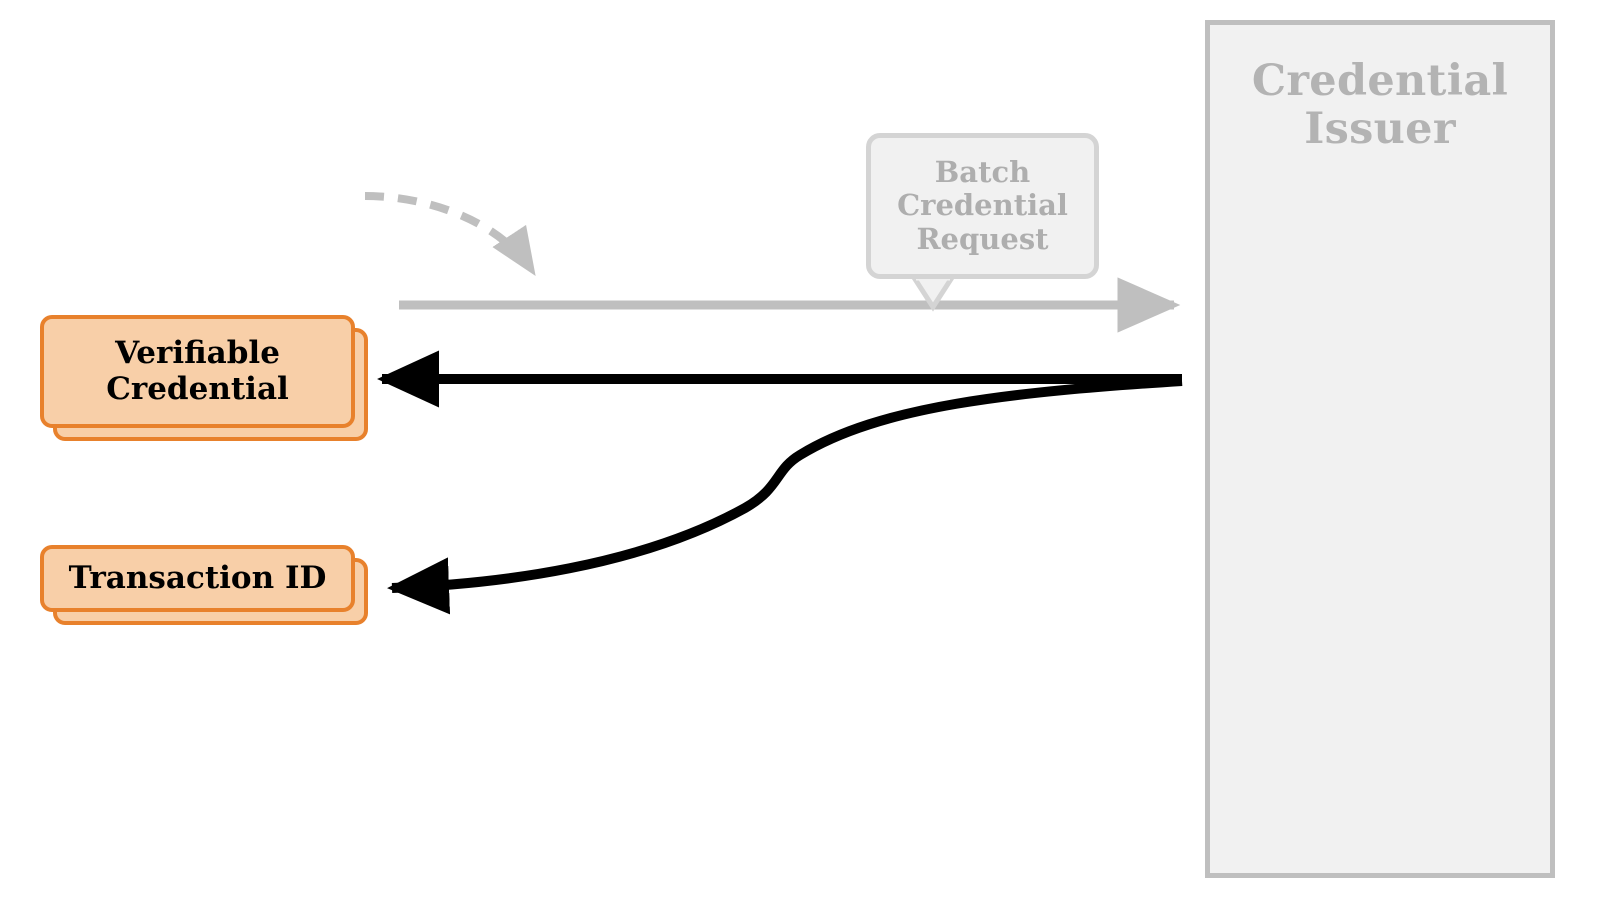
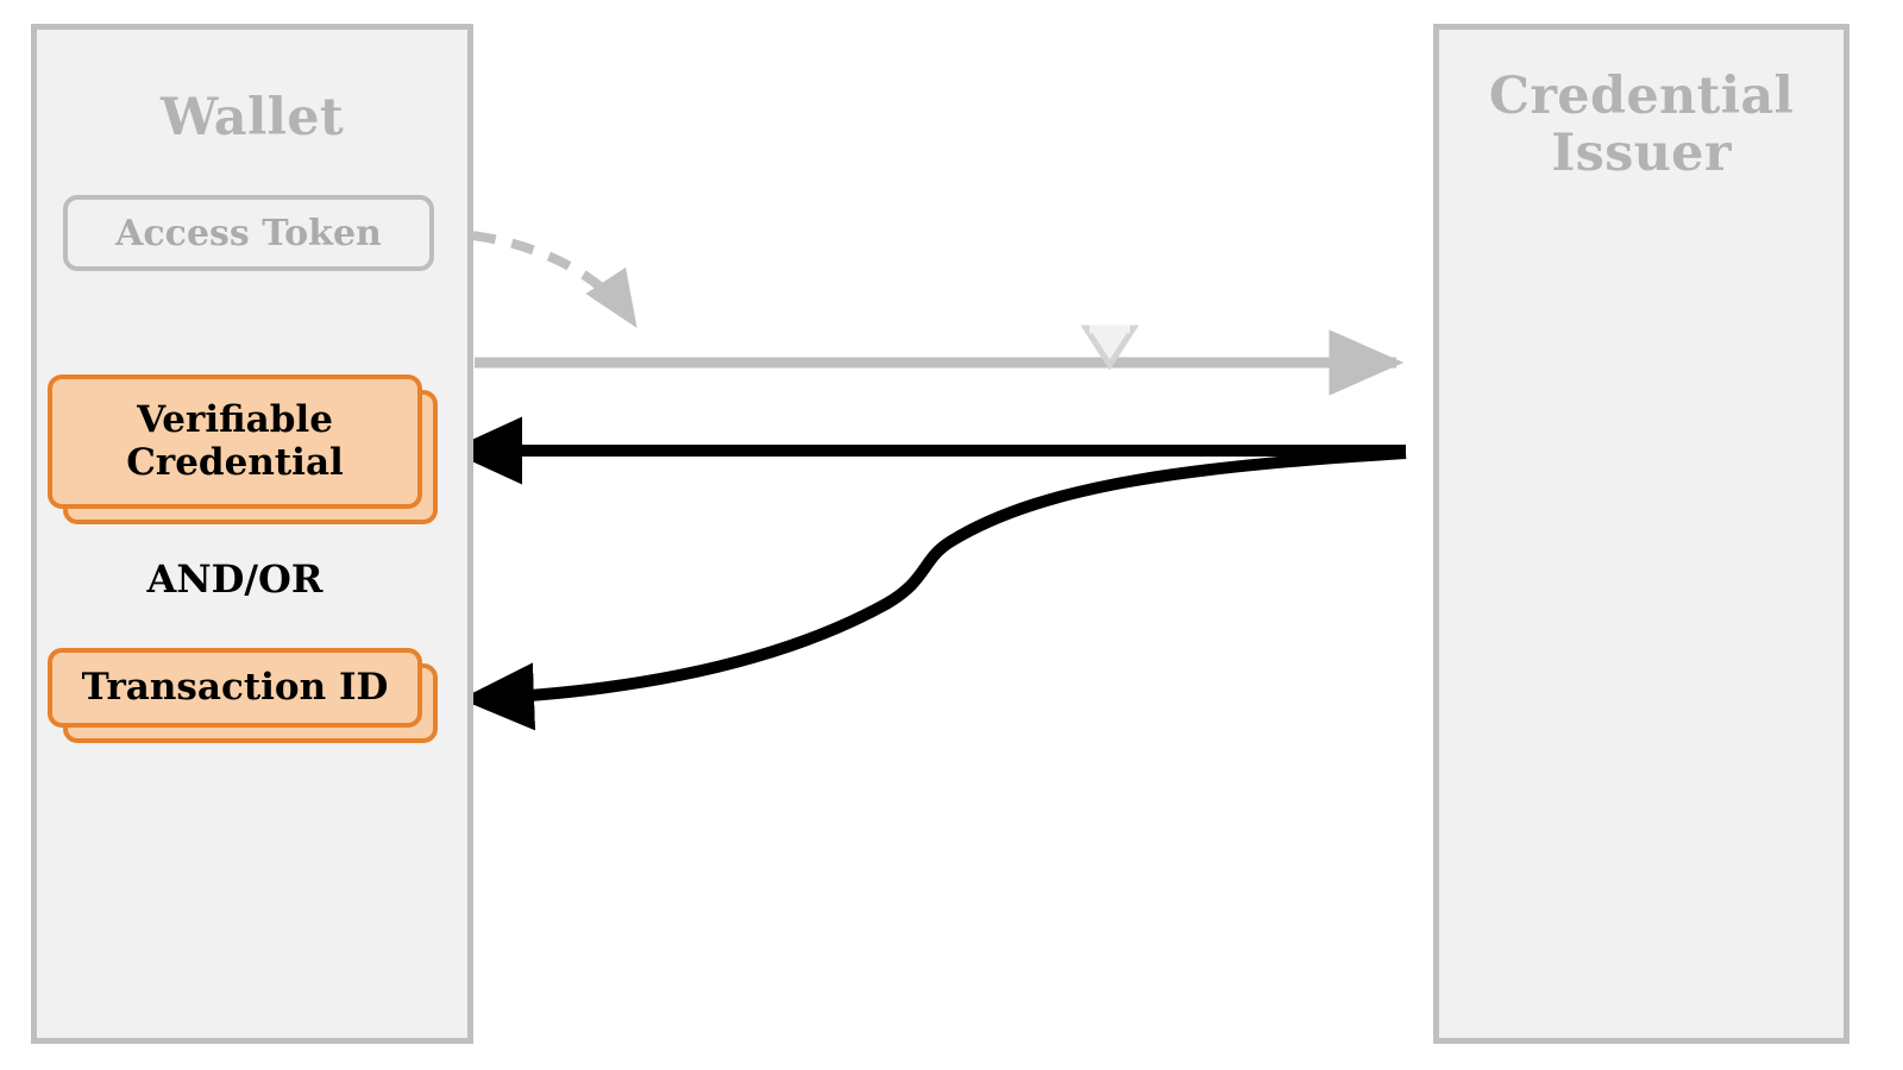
+ Wallet
+ Access Token
  Verifiable Credential
+ AND/OR
  Transaction ID
  Credential Issuer
- Batch Credential Request
